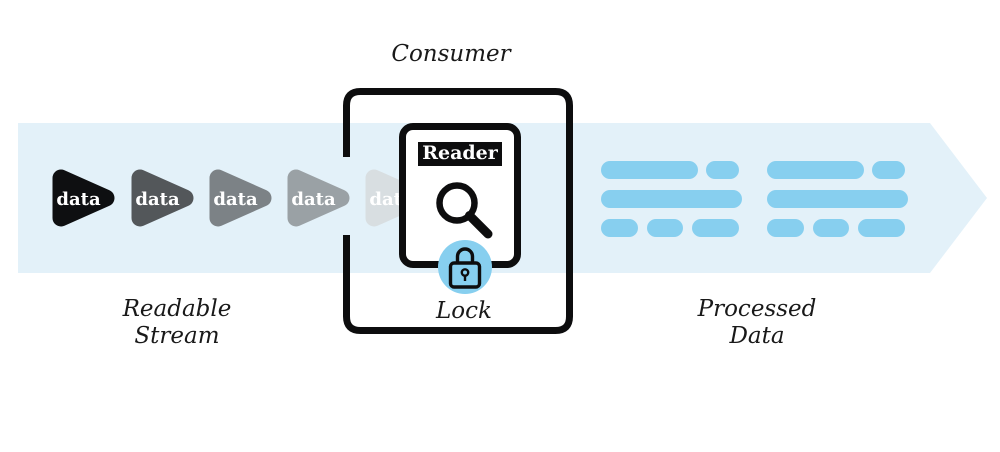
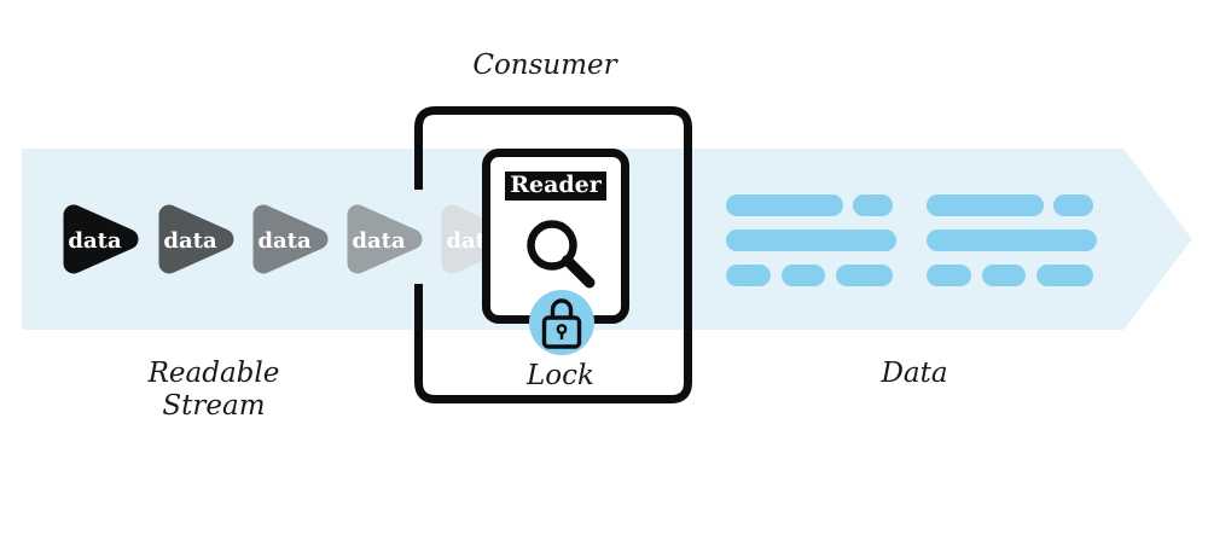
  data
  data
  data
  data
  dat
  Reader
  Consumer
  Readable
  Stream
  Lock
- Processed
  Data
